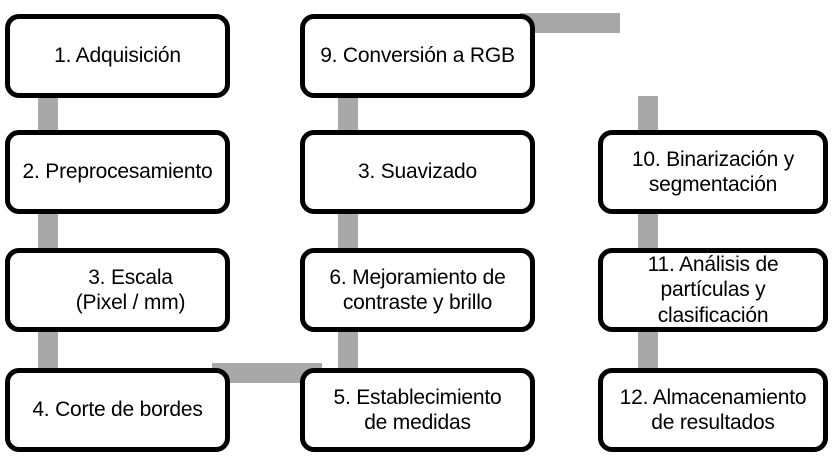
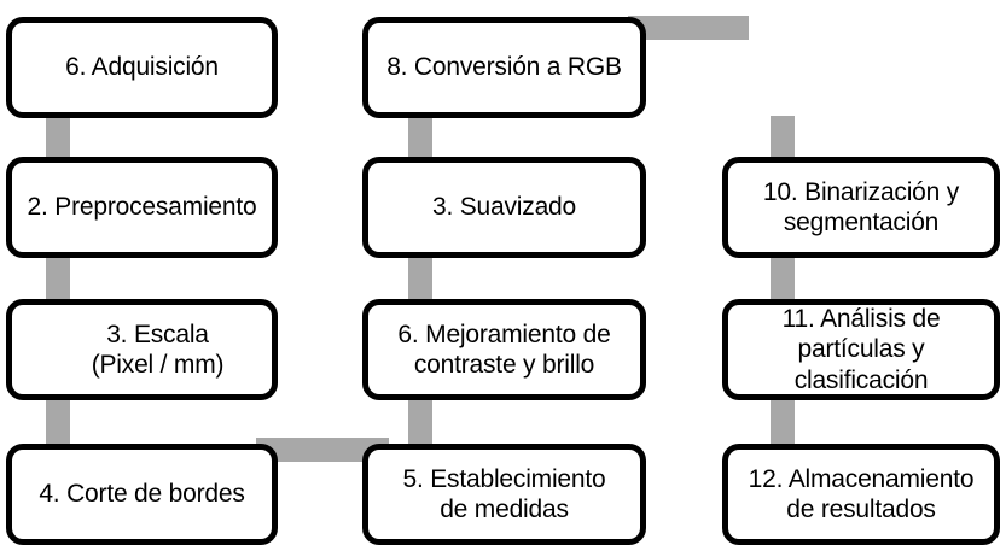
- 1. Adquisición
+ 6. Adquisición
  2. Preprocesamiento
  3. Escala
  (Pixel / mm)
  4. Corte de bordes
- 9. Conversión a RGB
+ 8. Conversión a RGB
  3. Suavizado
  6. Mejoramiento de
  contraste y brillo
  5. Establecimiento
  de medidas
  10. Binarización y
  segmentación
  11. Análisis de
  partículas y
  clasificación
  12. Almacenamiento
  de resultados
